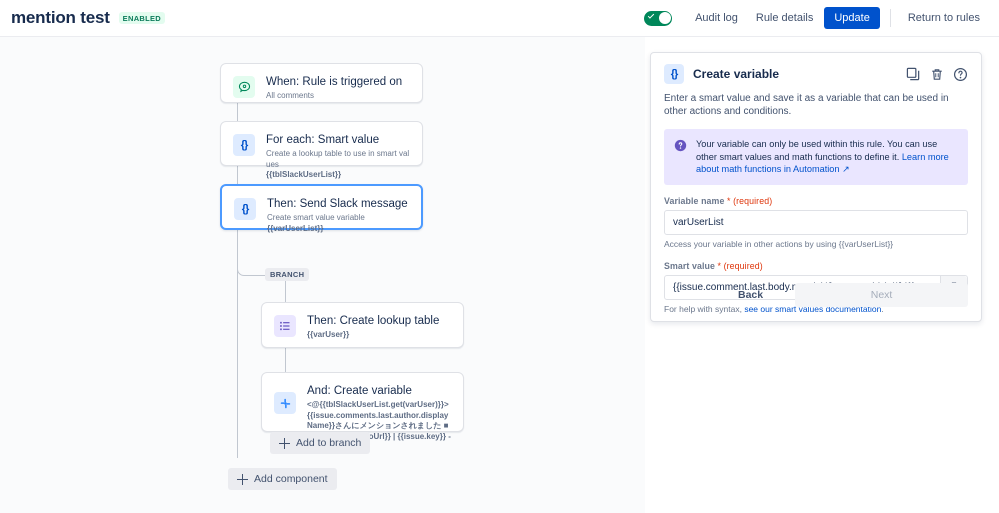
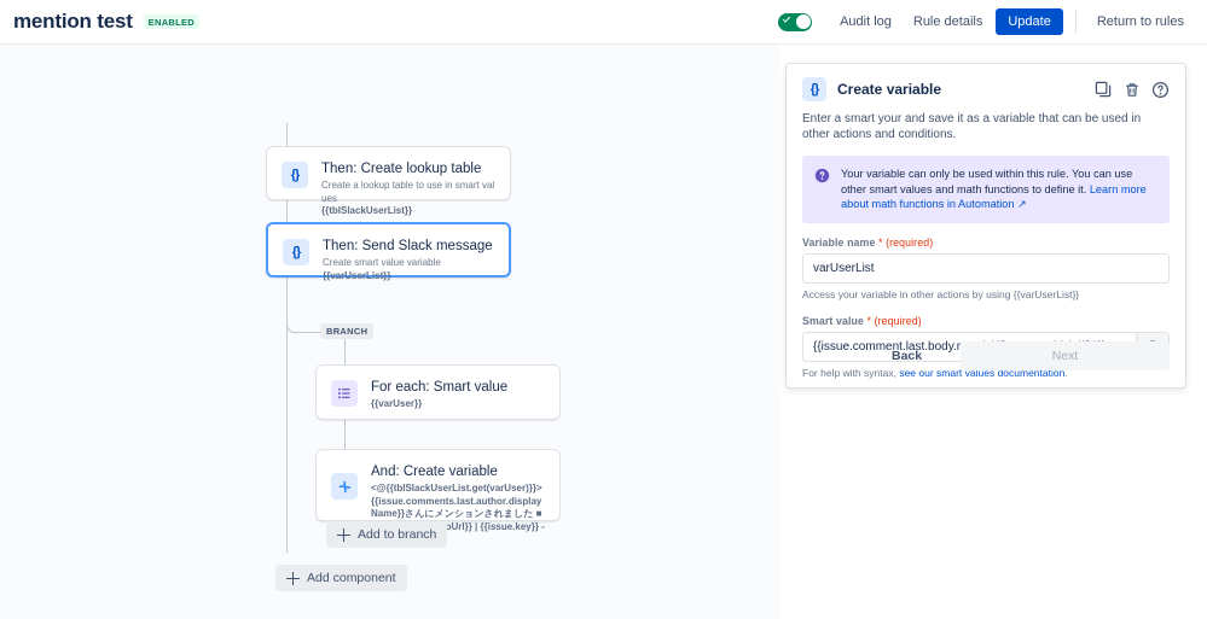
  mention test
  ENABLED
  Audit log
  Rule details
  Update
  Return to rules
- When: Rule is triggered on
- All comments
  {}
- For each: Smart value
+ Then: Create lookup table
  Create a lookup table to use in smart values
  {{tblSlackUserList}}
  {}
  Then: Send Slack message
  Create smart value variable
  {{varUserList}}
  BRANCH
- Then: Create lookup table
+ For each: Smart value
  {{varUser}}
  And: Create variable
  <@{{tblSlackUserList.get(varUser)}}>
  {{issue.comments.last.author.displayName}}さんにメンションされました ■ oUrl}} | {{issue.key}} -
  Add to branch
  Add component
  {}
  Create variable
- Enter a smart value and save it as a variable that can be used in other actions and conditions.
+ Enter a smart your and save it as a variable that can be used in other actions and conditions.
  Your variable can only be used within this rule. You can use other smart values and math functions to define it. Learn more about math functions in Automation ↗
  Variable name * (required)
  varUserList
  Access your variable in other actions by using {{varUserList}}
  Smart value * (required)
  For help with syntax, see our smart values documentation.
  Back
  Next
